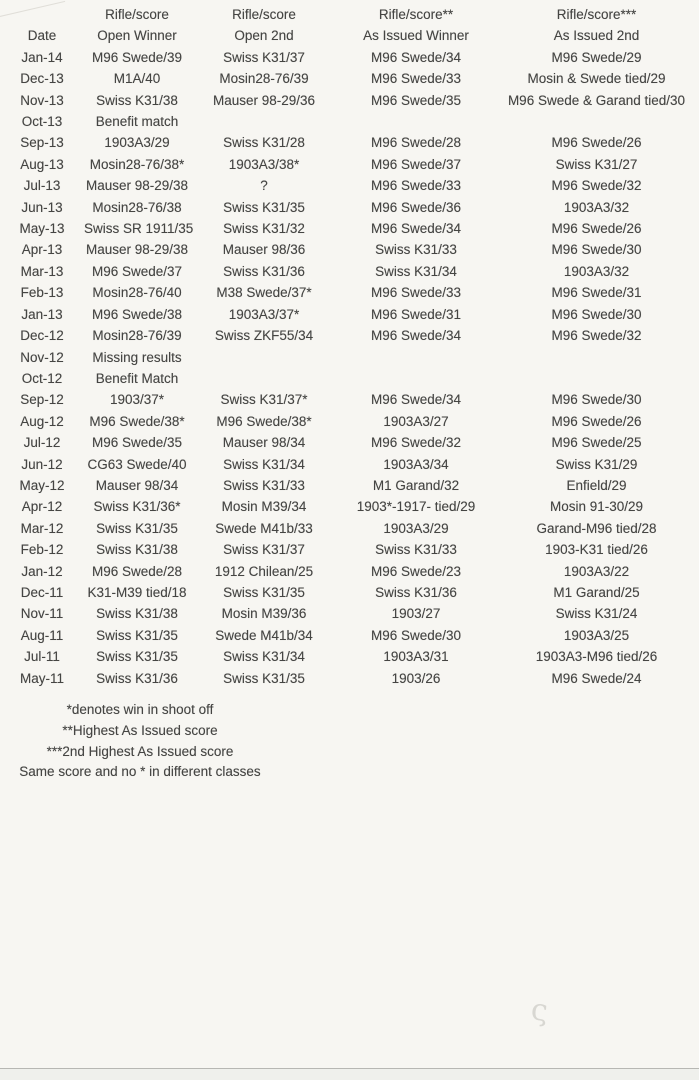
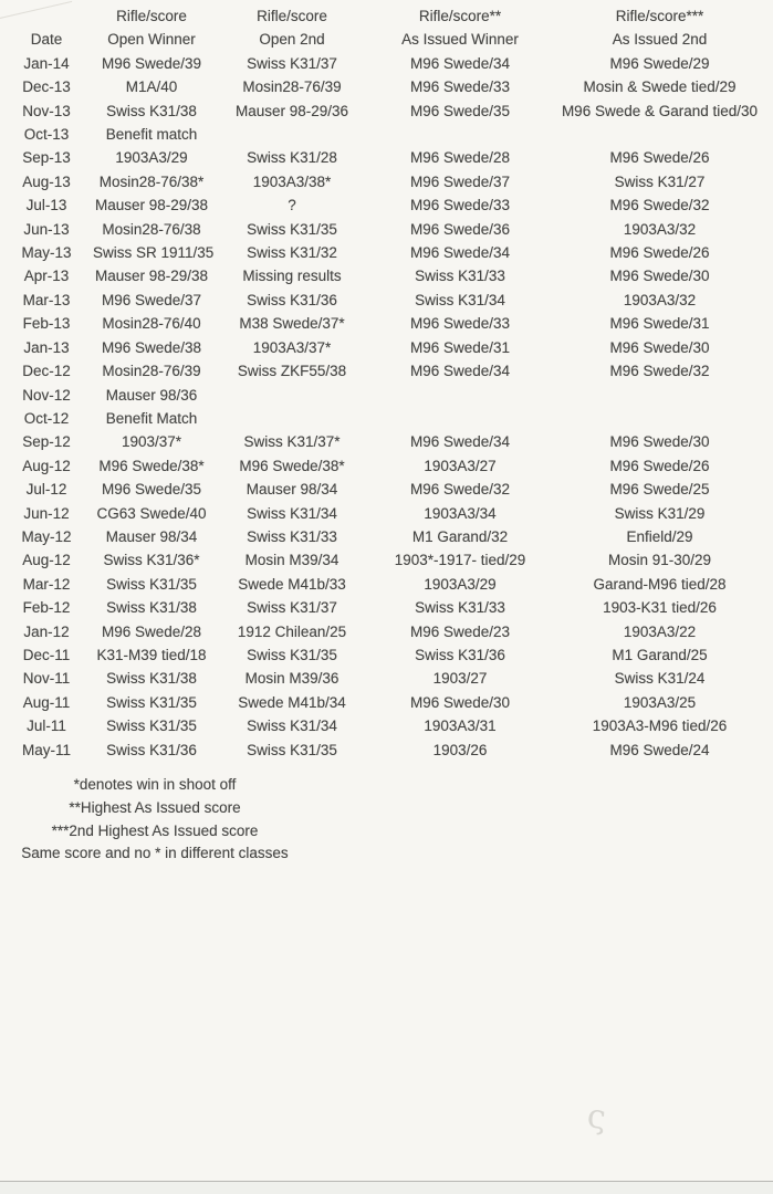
  	Rifle/score	Rifle/score	Rifle/score**	Rifle/score***
  Date	Open Winner	Open 2nd	As Issued Winner	As Issued 2nd
  Jan-14	M96 Swede/39	Swiss K31/37	M96 Swede/34	M96 Swede/29
  Dec-13	M1A/40	Mosin28-76/39	M96 Swede/33	Mosin & Swede tied/29
  Nov-13	Swiss K31/38	Mauser 98-29/36	M96 Swede/35	M96 Swede & Garand tied/30
  Oct-13	Benefit match
  Sep-13	1903A3/29	Swiss K31/28	M96 Swede/28	M96 Swede/26
  Aug-13	Mosin28-76/38*	1903A3/38*	M96 Swede/37	Swiss K31/27
  Jul-13	Mauser 98-29/38	?	M96 Swede/33	M96 Swede/32
  Jun-13	Mosin28-76/38	Swiss K31/35	M96 Swede/36	1903A3/32
  May-13	Swiss SR 1911/35	Swiss K31/32	M96 Swede/34	M96 Swede/26
- Apr-13	Mauser 98-29/38	Mauser 98/36	Swiss K31/33	M96 Swede/30
+ Apr-13	Mauser 98-29/38	Missing results	Swiss K31/33	M96 Swede/30
  Mar-13	M96 Swede/37	Swiss K31/36	Swiss K31/34	1903A3/32
  Feb-13	Mosin28-76/40	M38 Swede/37*	M96 Swede/33	M96 Swede/31
  Jan-13	M96 Swede/38	1903A3/37*	M96 Swede/31	M96 Swede/30
- Dec-12	Mosin28-76/39	Swiss ZKF55/34	M96 Swede/34	M96 Swede/32
+ Dec-12	Mosin28-76/39	Swiss ZKF55/38	M96 Swede/34	M96 Swede/32
- Nov-12	Missing results
+ Nov-12	Mauser 98/36
  Oct-12	Benefit Match
  Sep-12	1903/37*	Swiss K31/37*	M96 Swede/34	M96 Swede/30
  Aug-12	M96 Swede/38*	M96 Swede/38*	1903A3/27	M96 Swede/26
  Jul-12	M96 Swede/35	Mauser 98/34	M96 Swede/32	M96 Swede/25
  Jun-12	CG63 Swede/40	Swiss K31/34	1903A3/34	Swiss K31/29
  May-12	Mauser 98/34	Swiss K31/33	M1 Garand/32	Enfield/29
- Apr-12	Swiss K31/36*	Mosin M39/34	1903*-1917- tied/29	Mosin 91-30/29
+ Aug-12	Swiss K31/36*	Mosin M39/34	1903*-1917- tied/29	Mosin 91-30/29
  Mar-12	Swiss K31/35	Swede M41b/33	1903A3/29	Garand-M96 tied/28
  Feb-12	Swiss K31/38	Swiss K31/37	Swiss K31/33	1903-K31 tied/26
  Jan-12	M96 Swede/28	1912 Chilean/25	M96 Swede/23	1903A3/22
  Dec-11	K31-M39 tied/18	Swiss K31/35	Swiss K31/36	M1 Garand/25
  Nov-11	Swiss K31/38	Mosin M39/36	1903/27	Swiss K31/24
  Aug-11	Swiss K31/35	Swede M41b/34	M96 Swede/30	1903A3/25
  Jul-11	Swiss K31/35	Swiss K31/34	1903A3/31	1903A3-M96 tied/26
  May-11	Swiss K31/36	Swiss K31/35	1903/26	M96 Swede/24
  *denotes win in shoot off
  **Highest As Issued score
  ***2nd Highest As Issued score
  Same score and no * in different classes
